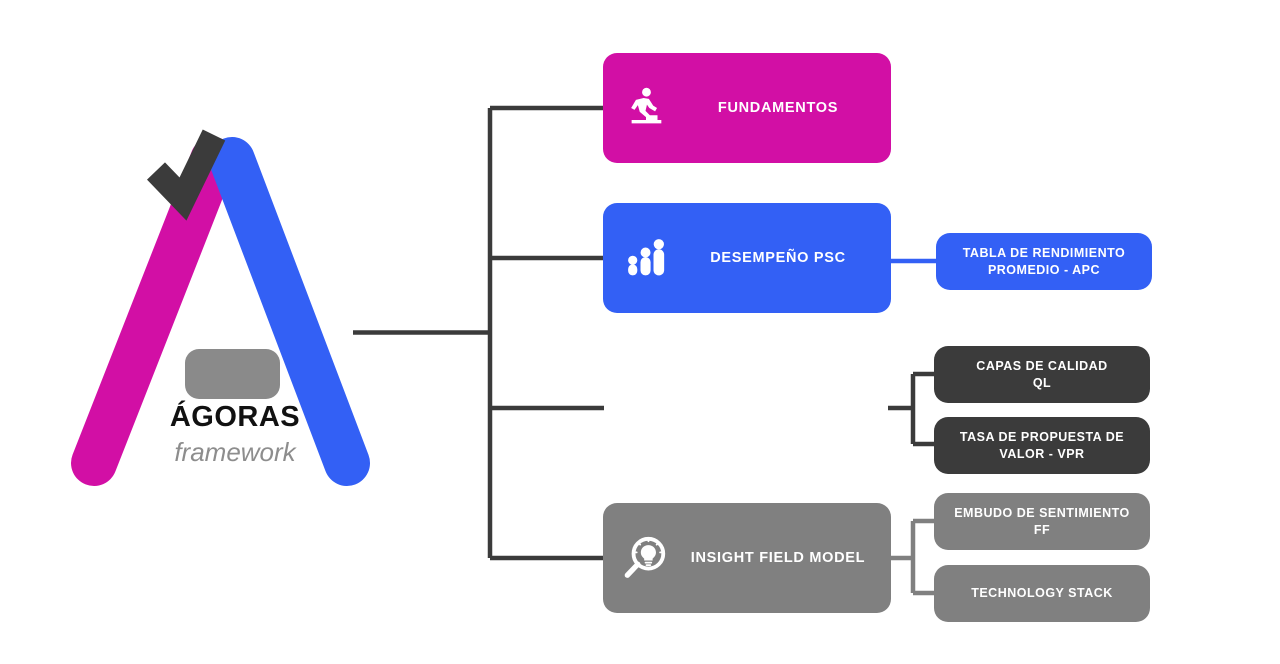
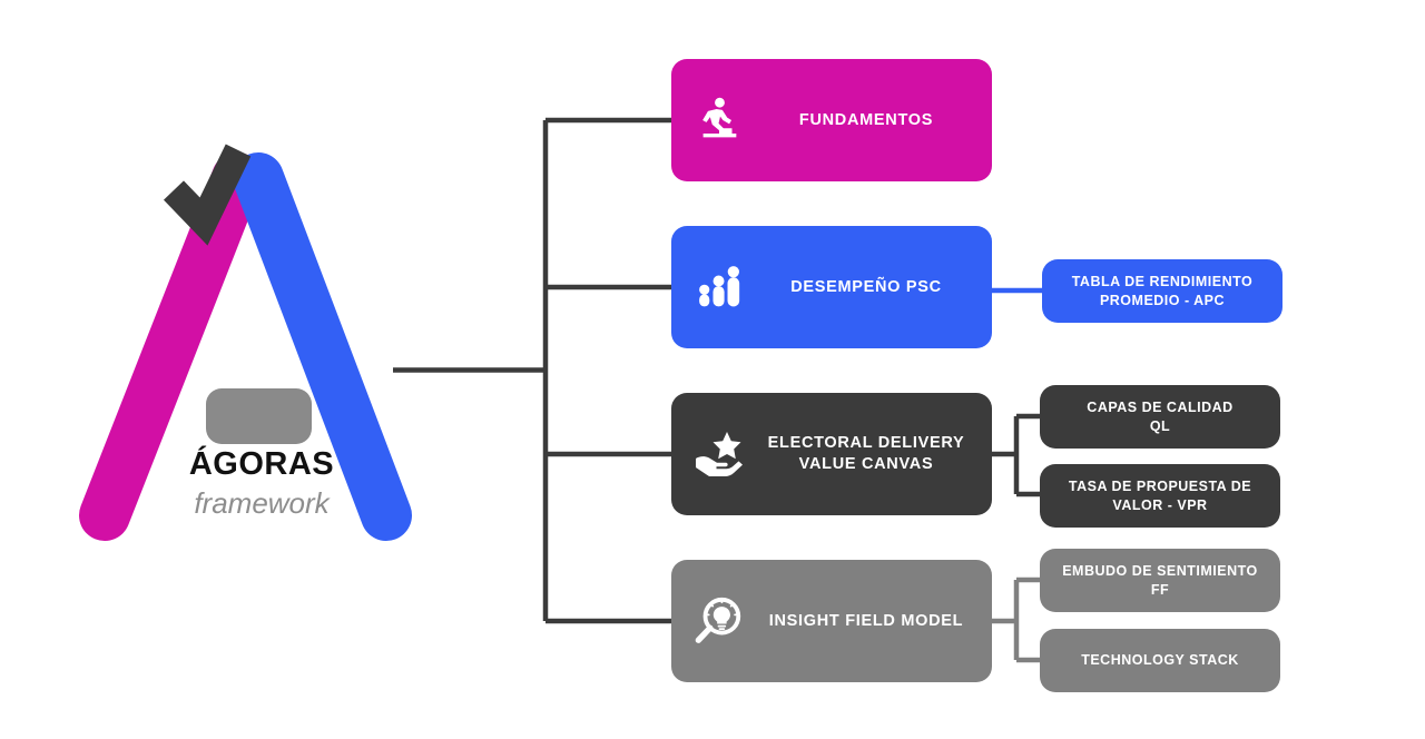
  ÁGORAS
  framework
  FUNDAMENTOS
  DESEMPEÑO PSC
+ ELECTORAL DELIVERY
+ VALUE CANVAS
  INSIGHT FIELD MODEL
  TABLA DE RENDIMIENTO
  PROMEDIO - APC
  CAPAS DE CALIDAD
  QL
  TASA DE PROPUESTA DE
  VALOR - VPR
  EMBUDO DE SENTIMIENTO
  FF
  TECHNOLOGY STACK
